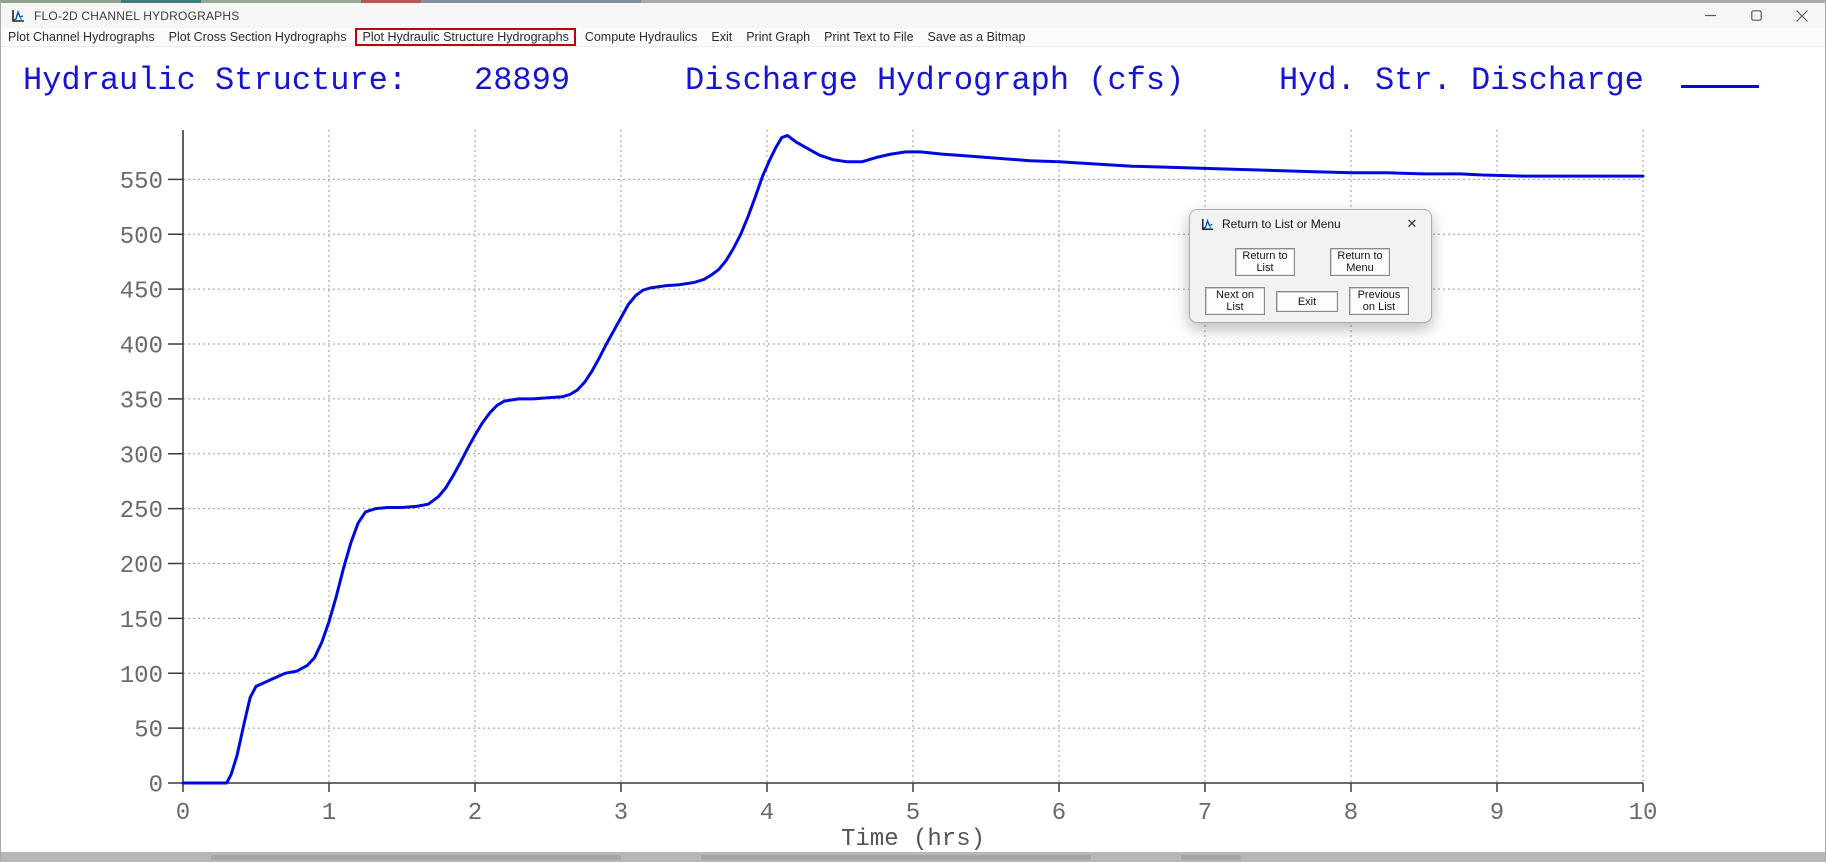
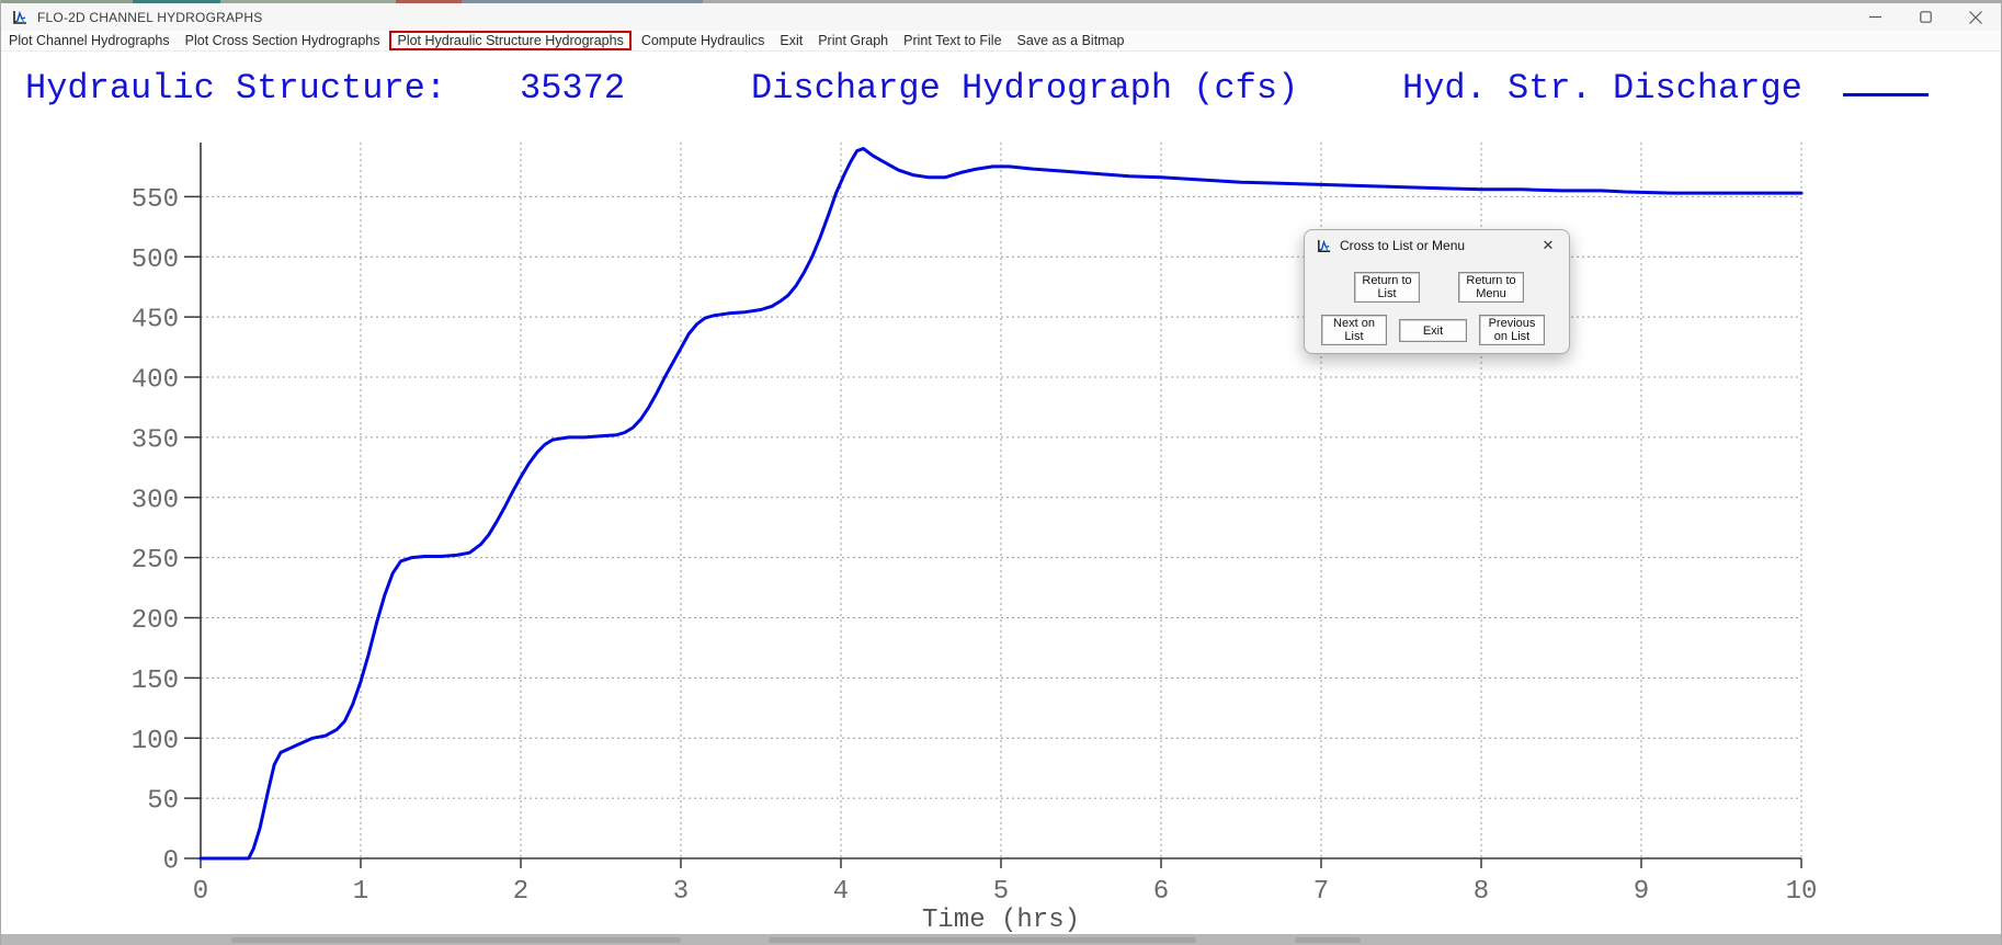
  FLO-2D CHANNEL HYDROGRAPHS
  Plot Channel Hydrographs
  Plot Cross Section Hydrographs
  Plot Hydraulic Structure Hydrographs
  Compute Hydraulics
  Exit
  Print Graph
  Print Text to File
  Save as a Bitmap
  Hydraulic Structure:
- 28899
+ 35372
  Discharge Hydrograph (cfs)
  Hyd. Str. Discharge
  0
  50
  100
  150
  200
  250
  300
  350
  400
  450
  500
  550
  0
  1
  2
  3
  4
  5
  6
  7
  8
  9
  10
  Time (hrs)
- Return to List or Menu
+ Cross to List or Menu
  ✕
  Return to
  List
  Return to
  Menu
  Next on
  List
  Exit
  Previous
  on List
